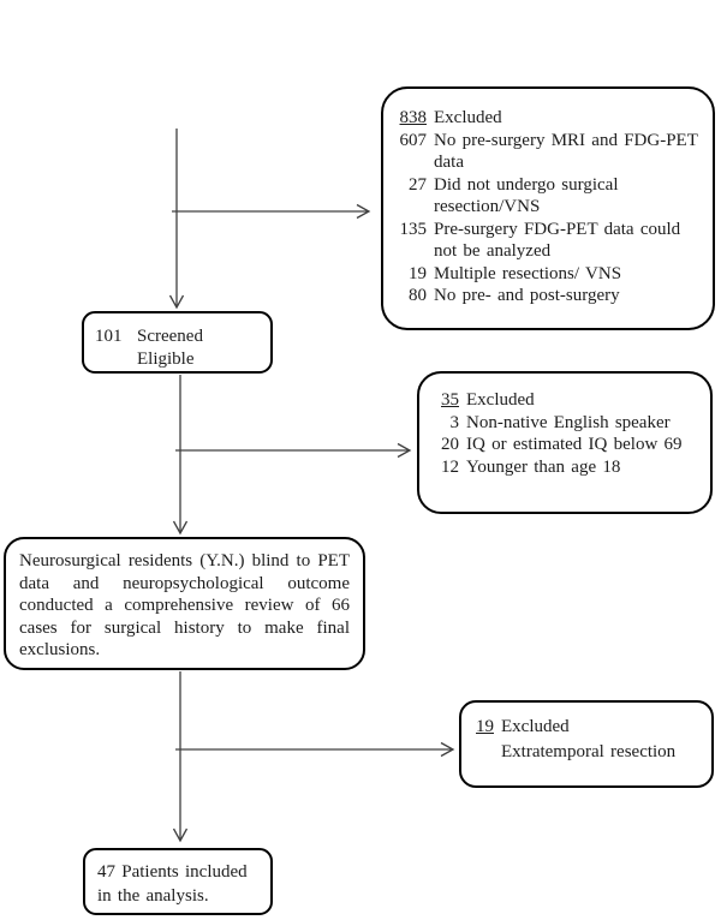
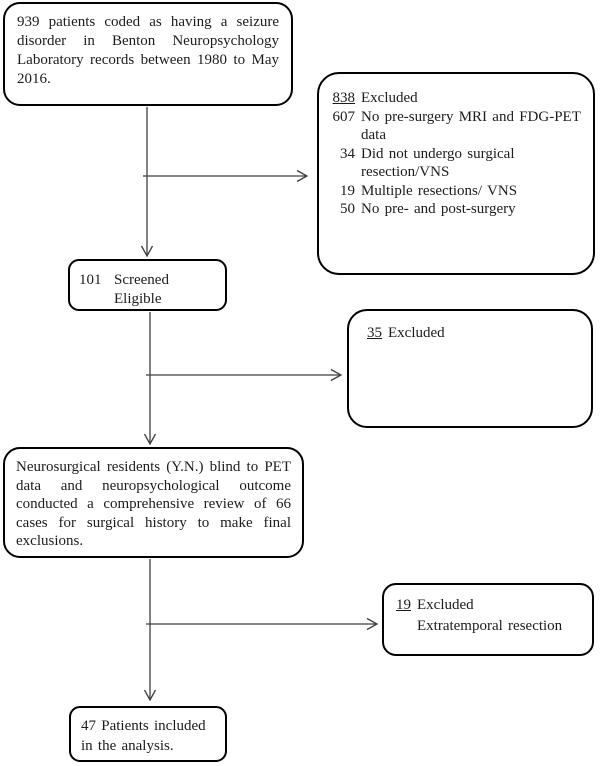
+ 939 patients coded as having a seizure disorder in Benton Neuropsychology Laboratory records between 1980 to May 2016.
  838
  Excluded
  607
  No pre-surgery MRI and FDG-PET data
- 27
+ 34
  Did not undergo surgical resection/VNS
- 135
- Pre-surgery FDG-PET data could not be analyzed
  19
  Multiple resections/ VNS
- 80
+ 50
  No pre- and post-surgery
  101
  Screened Eligible
  35
  Excluded
- 3
- Non-native English speaker
- 20
- IQ or estimated IQ below 69
- 12
- Younger than age 18
  Neurosurgical residents (Y.N.) blind to PET data and neuropsychological outcome conducted a comprehensive review of 66 cases for surgical history to make final exclusions.
  19
  Excluded
  Extratemporal resection
  47 Patients included in the analysis.
